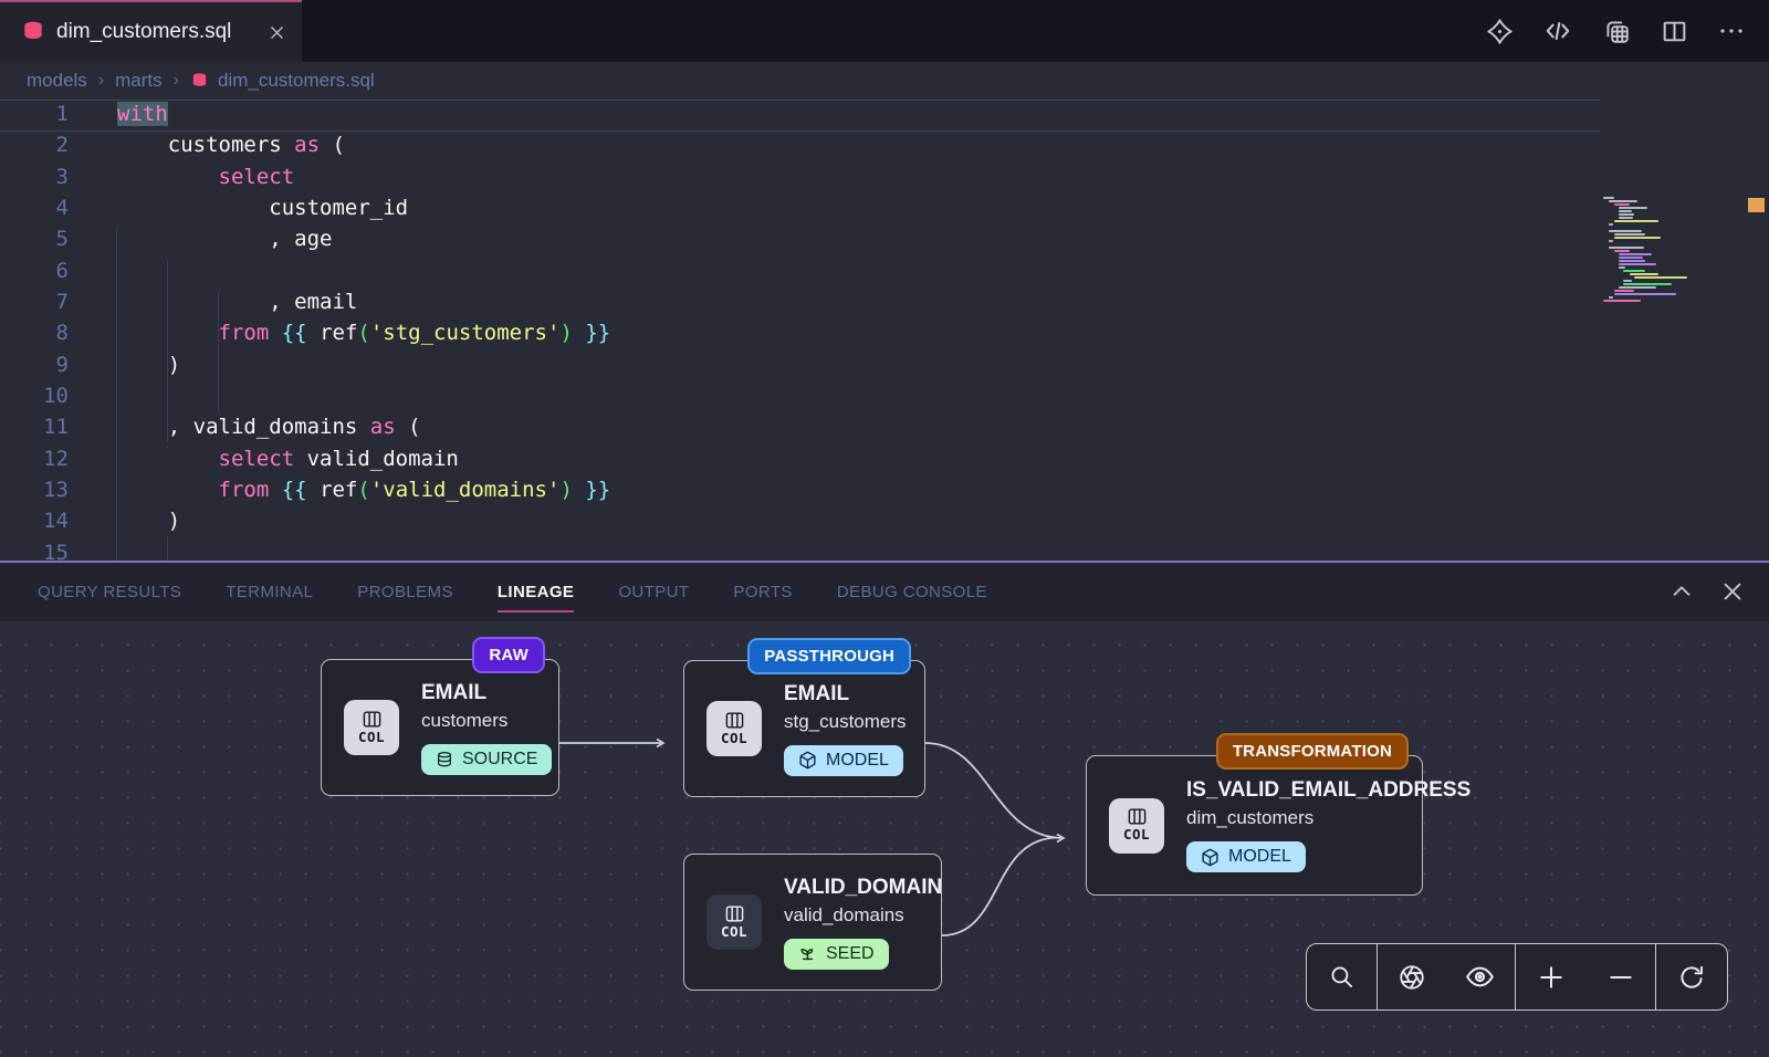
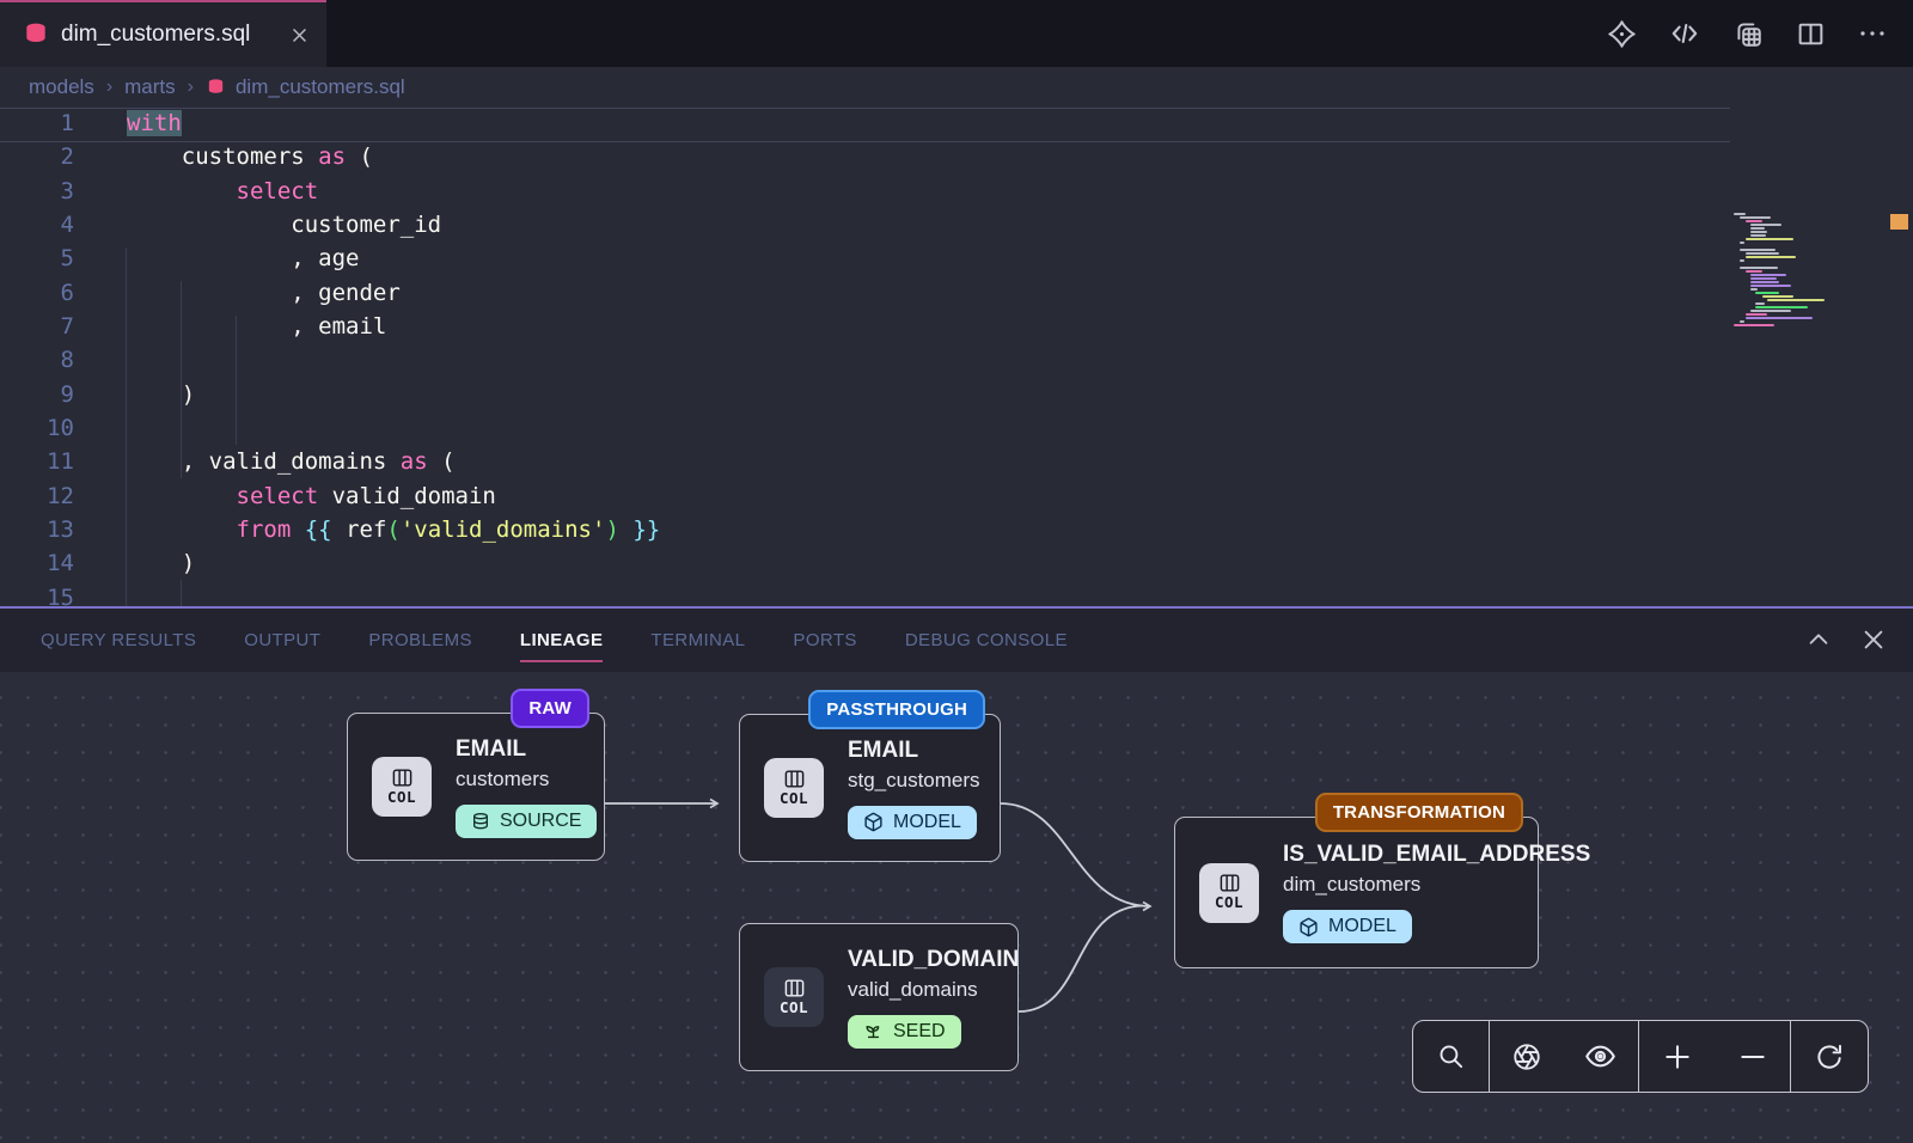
  dim_customers.sql
  models
  ›
  marts
  ›
  dim_customers.sql
  1
  with
  2
  customers as (
  3
  select
  4
  customer_id
  5
  , age
  6
+ , gender
  7
  , email
  8
- from {{ ref('stg_customers') }}
  9
  )
  10
  11
  , valid_domains as (
  12
  select valid_domain
  13
  from {{ ref('valid_domains') }}
  14
  )
  15
  QUERY RESULTS
- TERMINAL
+ OUTPUT
  PROBLEMS
  LINEAGE
- OUTPUT
+ TERMINAL
  PORTS
  DEBUG CONSOLE
  RAW
  COL
  EMAIL
  customers
  SOURCE
  PASSTHROUGH
  COL
  EMAIL
  stg_customers
  MODEL
  COL
  VALID_DOMAIN
  valid_domains
  SEED
  TRANSFORMATION
  COL
  IS_VALID_EMAIL_ADDRESS
  dim_customers
  MODEL
